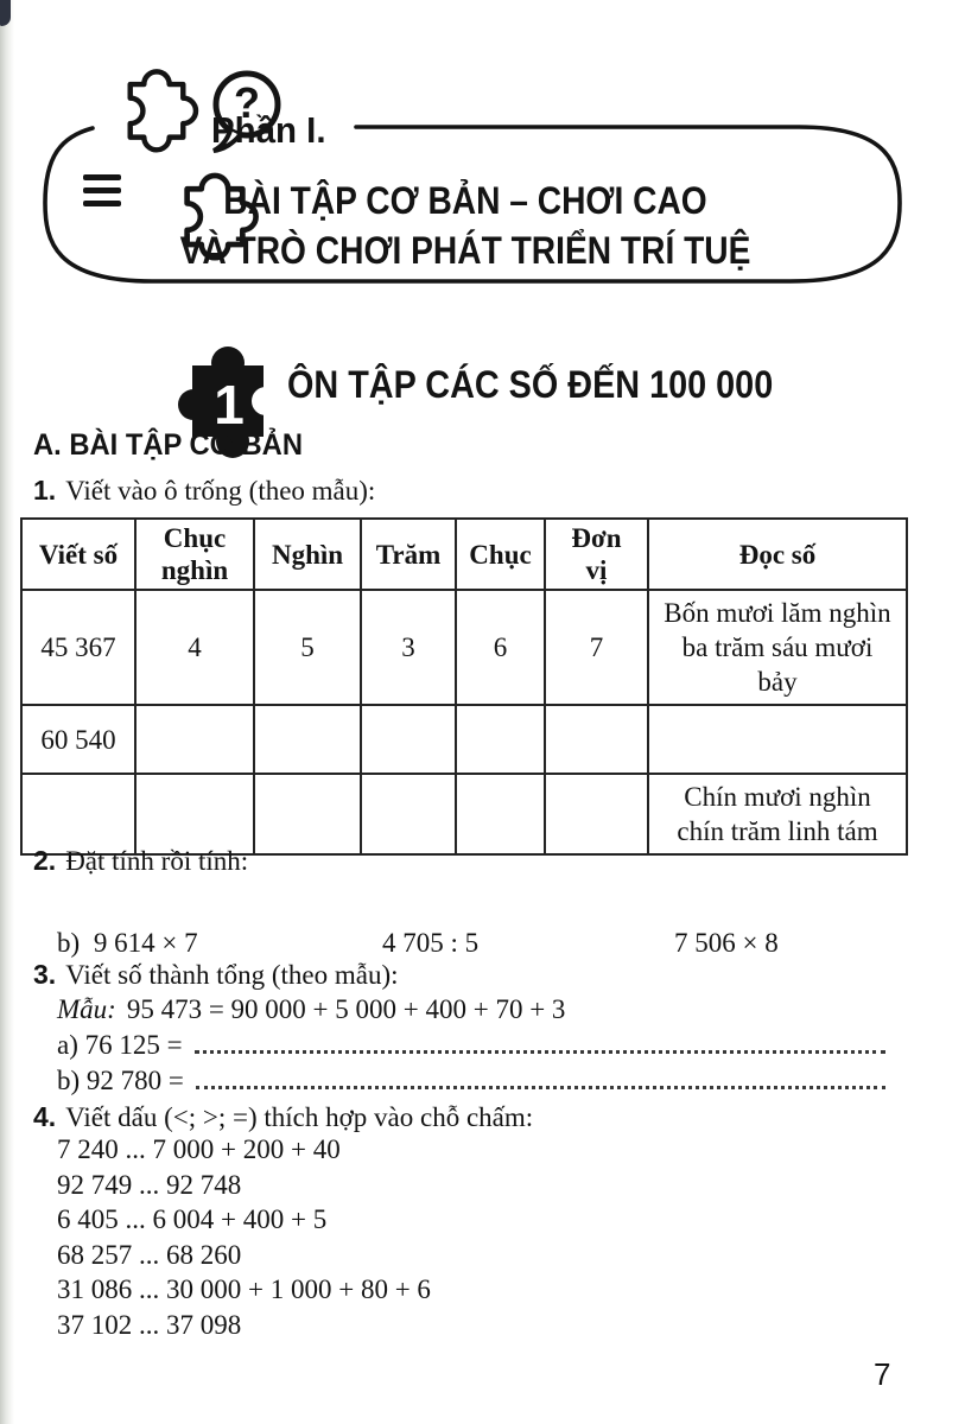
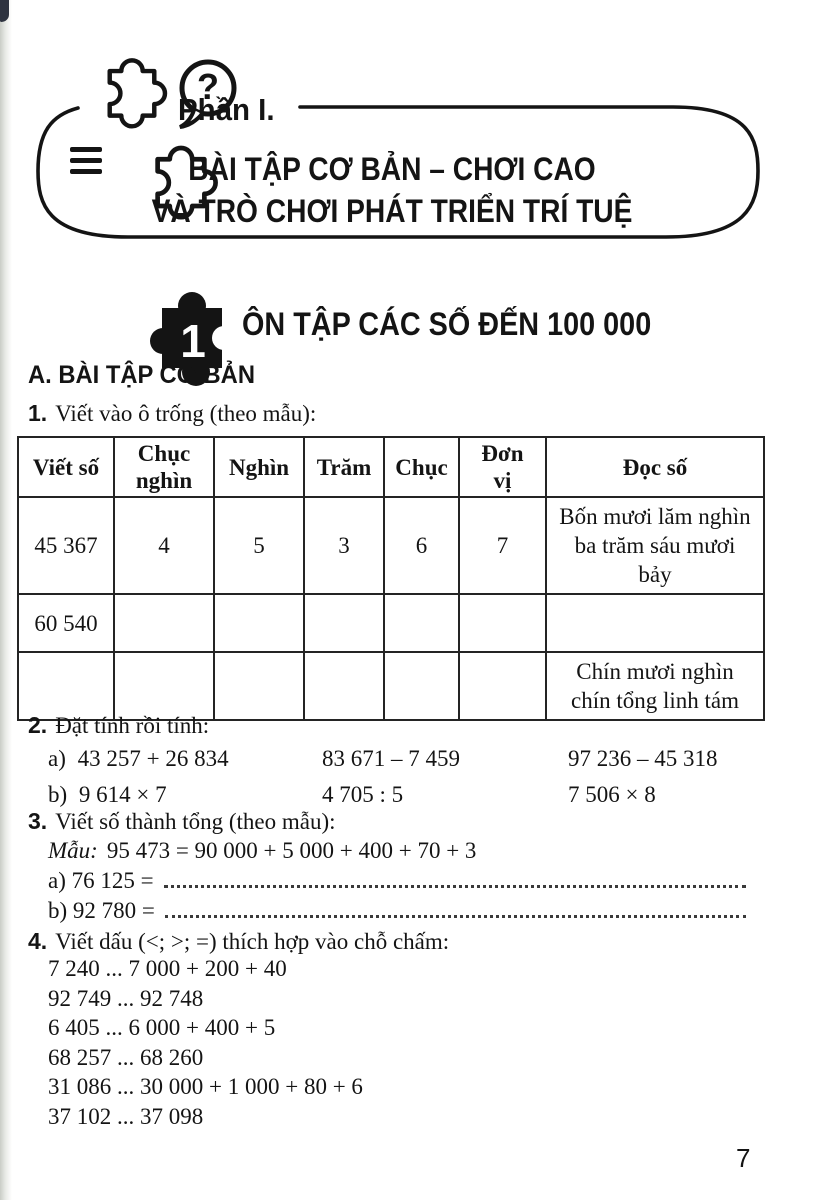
  ?
  Phần I.
  BÀI TẬP CƠ BẢN – CHƠI CAO
  VÀ TRÒ CHƠI PHÁT TRIỂN TRÍ TUỆ
  1
  ÔN TẬP CÁC SỐ ĐẾN 100 000
  A. BÀI TẬP CƠ BẢN
  1. Viết vào ô trống (theo mẫu):
  Viết số	Chục nghìn	Nghìn	Trăm	Chục	Đơn vị	Đọc số
  45 367	4	5	3	6	7	Bốn mươi lăm nghìn ba trăm sáu mươi bảy
  60 540
- 						Chín mươi nghìn chín trăm linh tám
+ 						Chín mươi nghìn chín tổng linh tám
  2. Đặt tính rồi tính:
+ a) 43 257 + 26 834
+ 83 671 – 7 459
+ 97 236 – 45 318
  b) 9 614 × 7
  4 705 : 5
  7 506 × 8
  3. Viết số thành tổng (theo mẫu):
  Mẫu: 95 473 = 90 000 + 5 000 + 400 + 70 + 3
  a) 76 125 =
  b) 92 780 =
  4. Viết dấu (<; >; =) thích hợp vào chỗ chấm:
  7 240 ... 7 000 + 200 + 40
  92 749 ... 92 748
- 6 405 ... 6 004 + 400 + 5
+ 6 405 ... 6 000 + 400 + 5
  68 257 ... 68 260
  31 086 ... 30 000 + 1 000 + 80 + 6
  37 102 ... 37 098
  7
